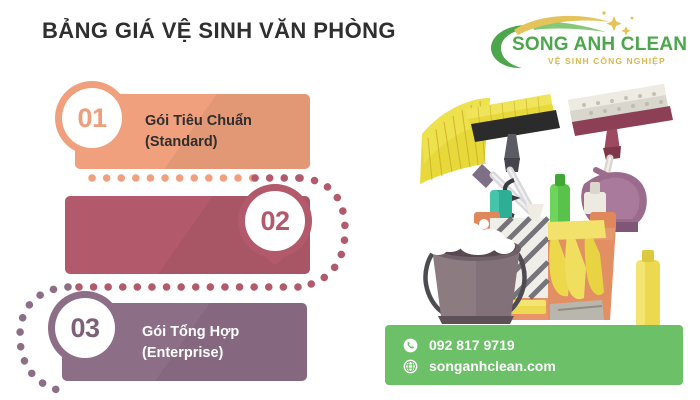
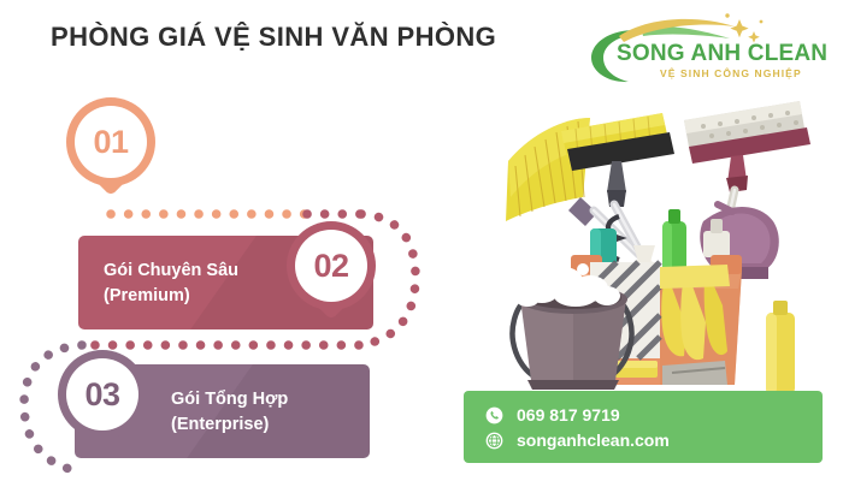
- BẢNG GIÁ VỆ SINH VĂN PHÒNG
+ PHÒNG GIÁ VỆ SINH VĂN PHÒNG
  SONG ANH CLEAN
  VỆ SINH CÔNG NGHIỆP
- Gói Tiêu Chuẩn
- (Standard)
  01
+ Gói Chuyên Sâu
+ (Premium)
  02
  Gói Tổng Hợp
  (Enterprise)
  03
- 092 817 9719
+ 069 817 9719
  songanhclean.com
